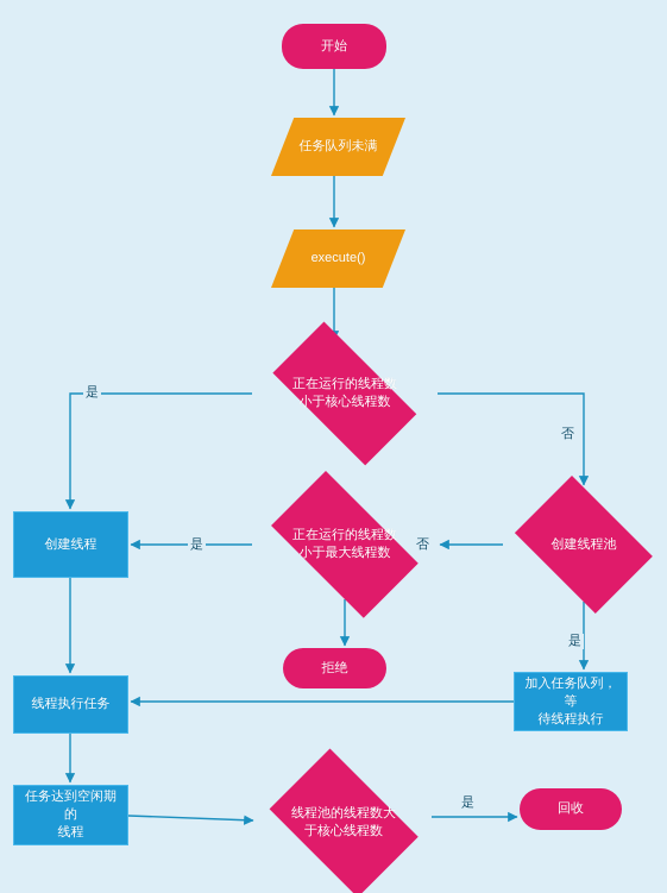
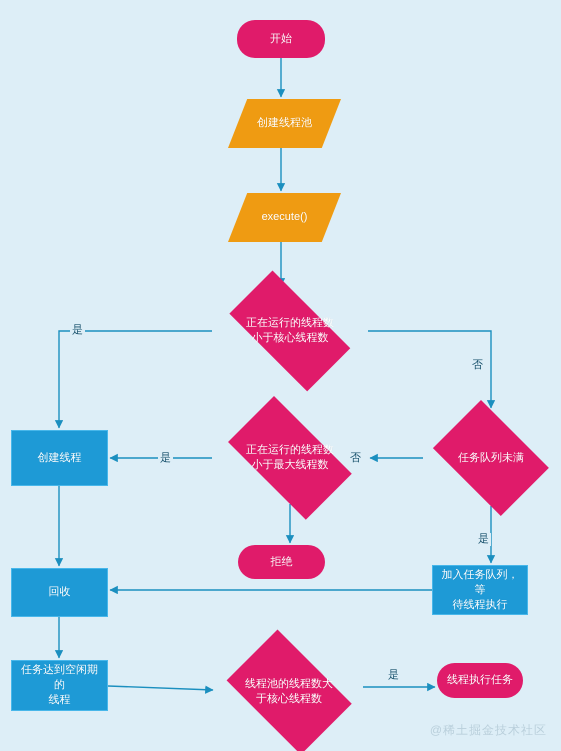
  开始
- 任务队列未满
+ 创建线程池
  execute()
  正在运行的线程数
  小于核心线程数
- 创建线程池
+ 任务队列未满
  正在运行的线程数
  小于最大线程数
  创建线程
  拒绝
  加入任务队列，等
  待线程执行
- 线程执行任务
+ 回收
  任务达到空闲期的
  线程
  线程池的线程数大
  于核心线程数
- 回收
+ 线程执行任务
  是
  否
  是
  否
  是
  是
+ @稀土掘金技术社区
